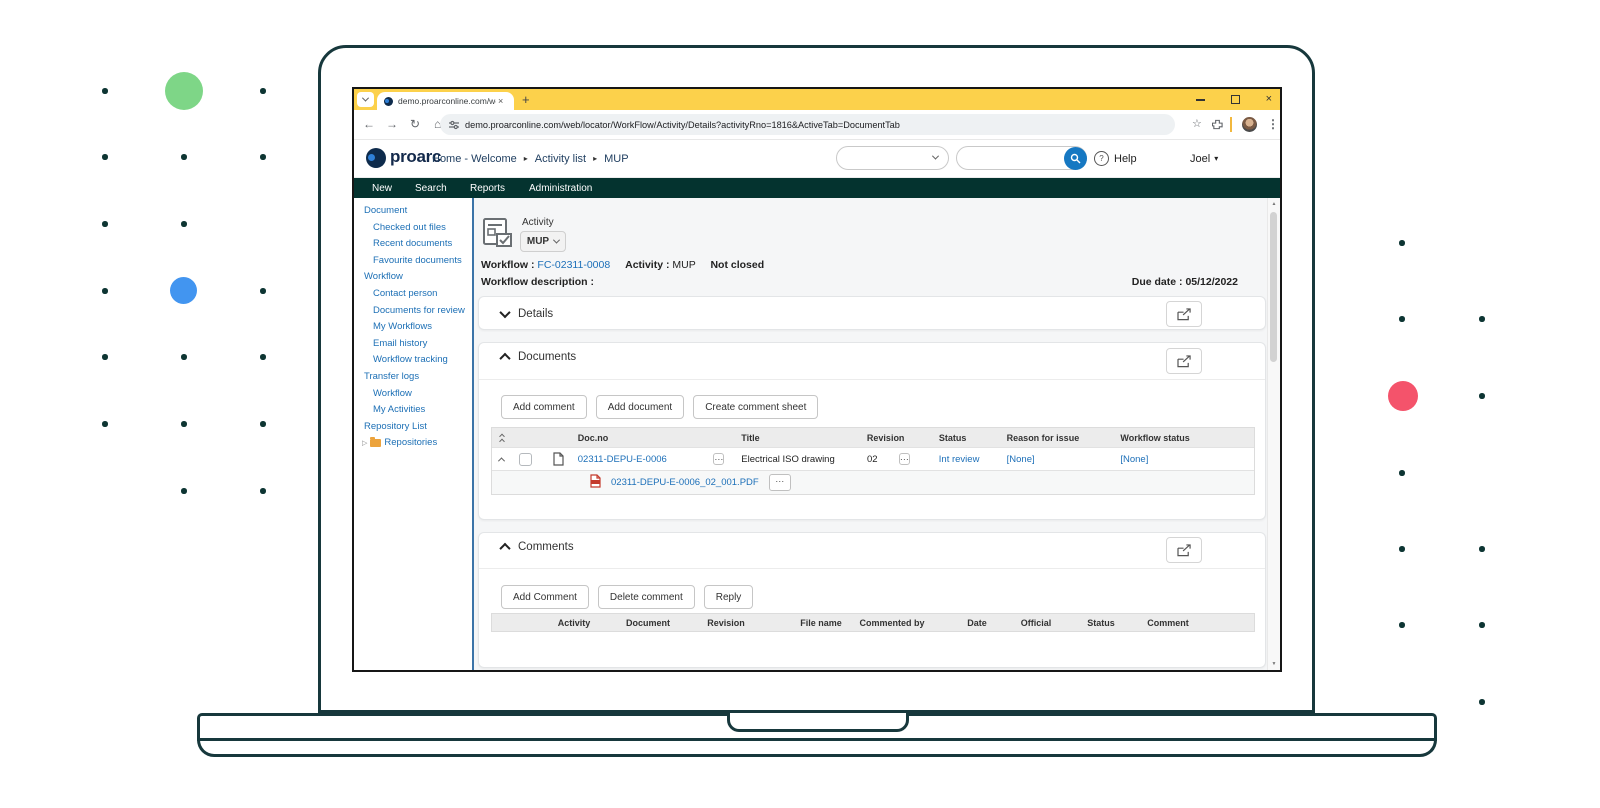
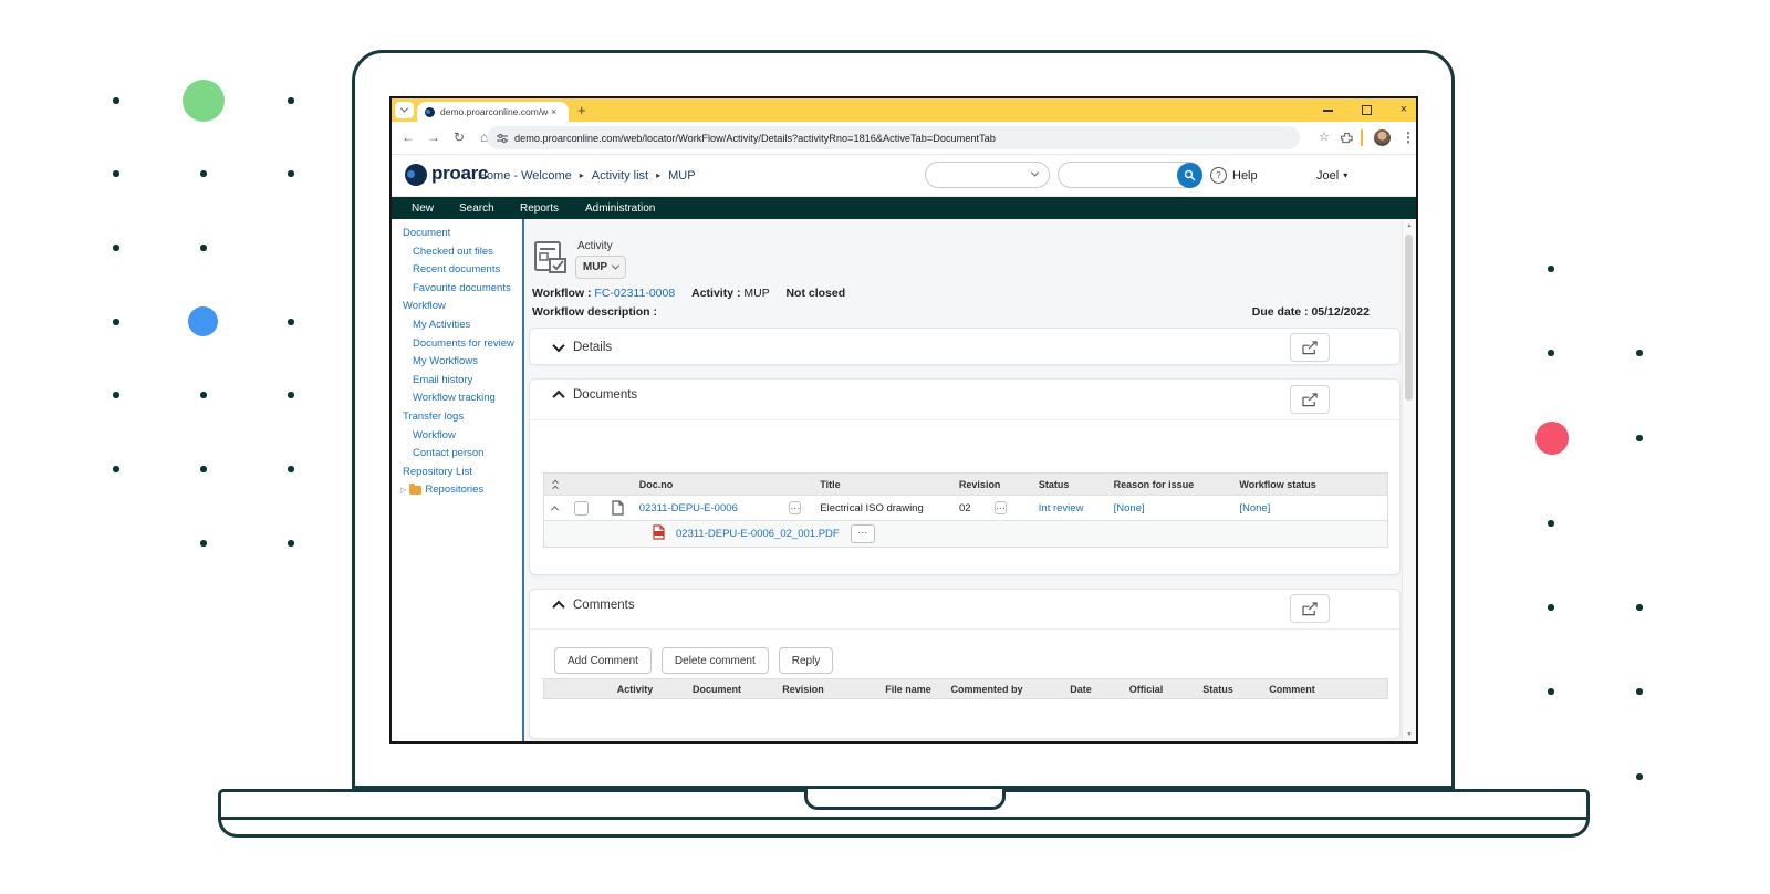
  demo.proarconline.com/w
  ×
  +
  ×
  ←
  →
  ↻
  ⌂
  demo.proarconline.com/web/locator/WorkFlow/Activity/Details?activityRno=1816&ActiveTab=DocumentTab
  ☆
  ⋮
  proarc
  Home - Welcome
  ▸
  Activity list
  ▸
  MUP
  ?
  Help
  Joel
  ▾
  New
  Search
  Reports
  Administration
  Document
  Checked out files
  Recent documents
  Favourite documents
  Workflow
- Contact person
+ My Activities
  Documents for review
  My Workflows
  Email history
  Workflow tracking
  Transfer logs
  Workflow
- My Activities
+ Contact person
  Repository List
  Repositories
  Activity
  MUP
  Workflow : FC-02311-0008 Activity : MUP Not closed
  Workflow description :
  Due date : 05/12/2022
  Details
  Documents
- Add comment
- Add document
- Create comment sheet
  Doc.no
  Title
  Revision
  Status
  Reason for issue
  Workflow status
  02311-DEPU-E-0006
  ⋯
  Electrical ISO drawing
  02
  ⋯
  Int review
  [None]
  [None]
  02311-DEPU-E-0006_02_001.PDF
  ⋯
  Comments
  Add Comment
  Delete comment
  Reply
  Activity
  Document
  Revision
  File name
  Commented by
  Date
  Official
  Status
  Comment
